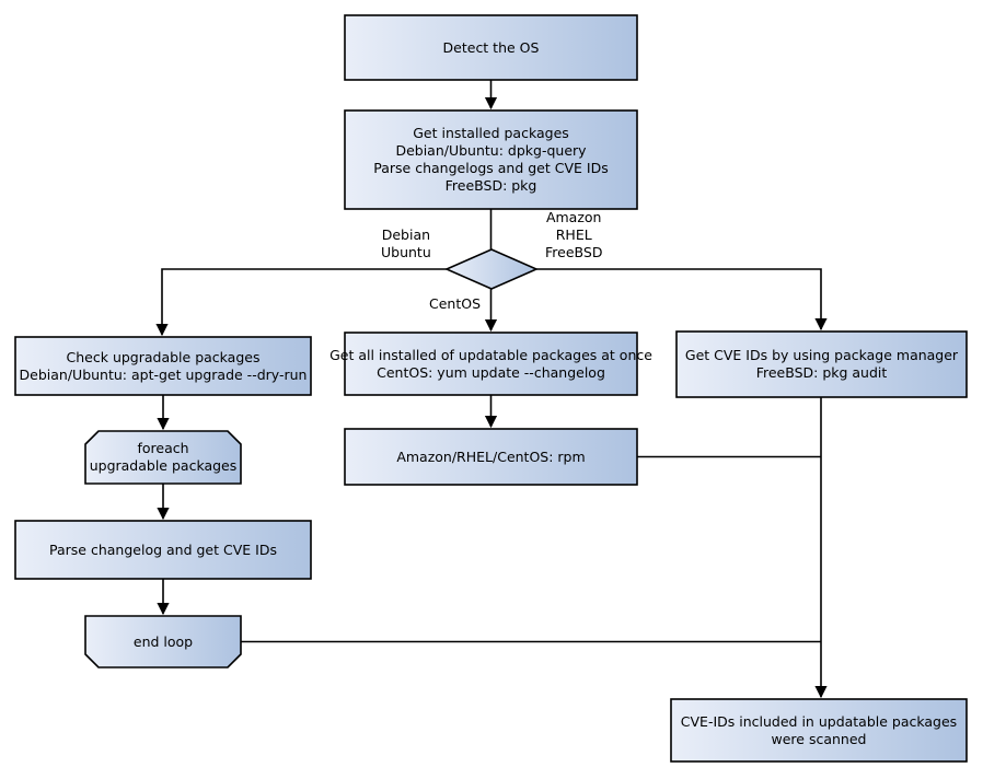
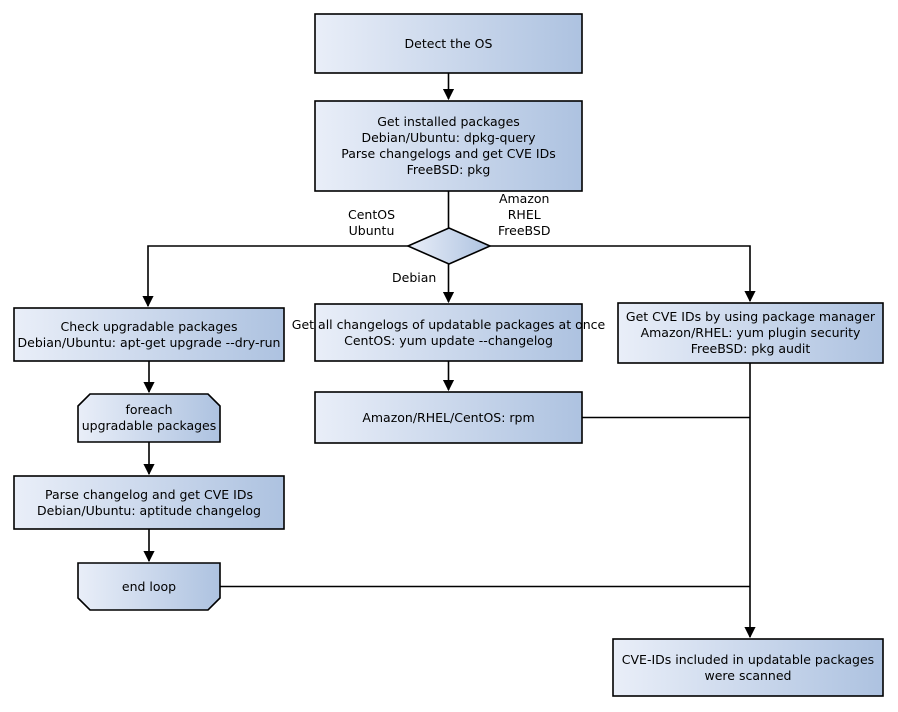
  Detect the OS
  Get installed packages
  Debian/Ubuntu: dpkg-query
  Parse changelogs and get CVE IDs
  FreeBSD: pkg
  Check upgradable packages
  Debian/Ubuntu: apt-get upgrade --dry-run
- Get all installed of updatable packages at once
+ Get all changelogs of updatable packages at once
  CentOS: yum update --changelog
  Get CVE IDs by using package manager
+ Amazon/RHEL: yum plugin security
  FreeBSD: pkg audit
  foreach
  upgradable packages
  Amazon/RHEL/CentOS: rpm
  Parse changelog and get CVE IDs
+ Debian/Ubuntu: aptitude changelog
  end loop
  CVE-IDs included in updatable packages
  were scanned
- Debian
+ CentOS
  Ubuntu
  Amazon
  RHEL
  FreeBSD
- CentOS
+ Debian
